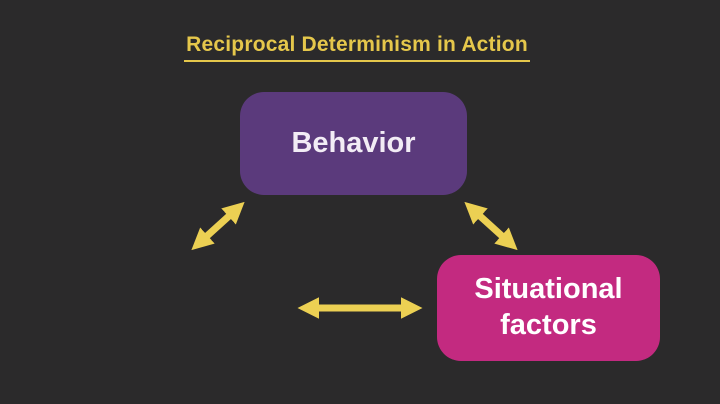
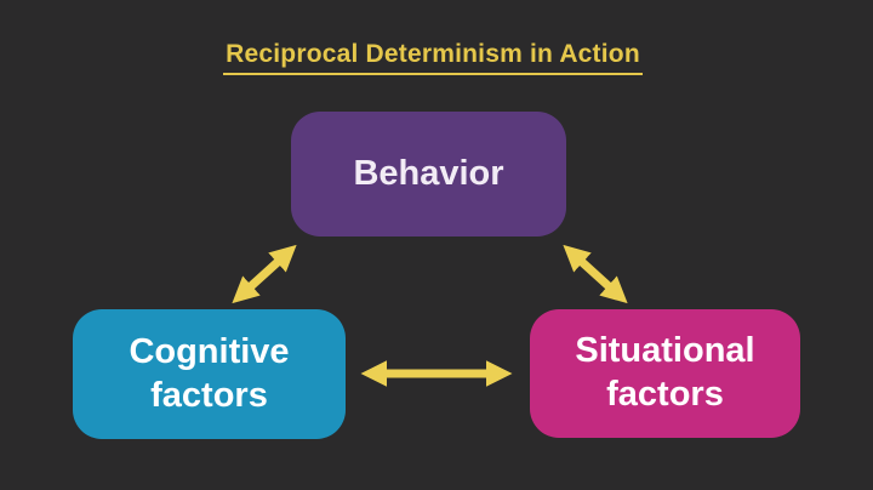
  Reciprocal Determinism in Action
  Behavior
+ Cognitive factors
  Situational factors
